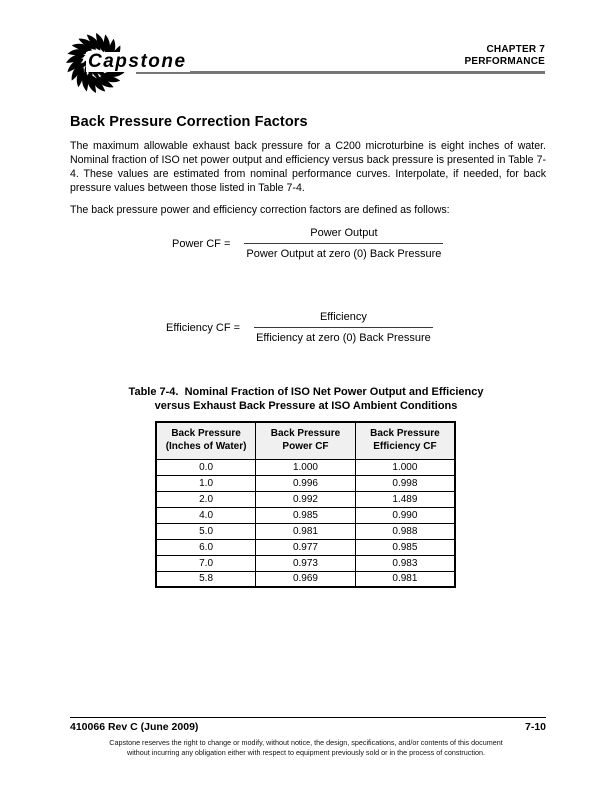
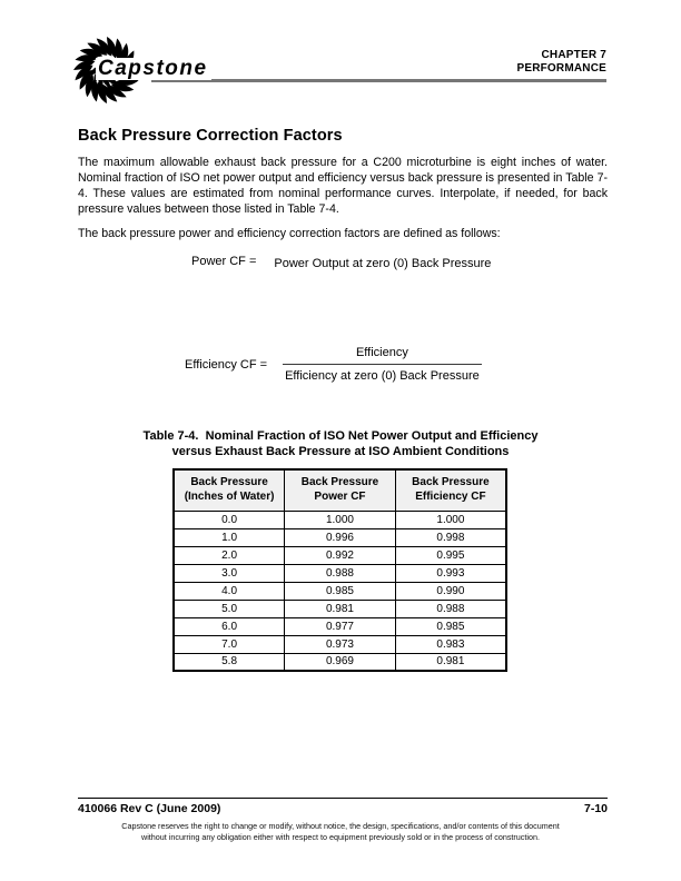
  Capstone
  CHAPTER 7
  PERFORMANCE
  Back Pressure Correction Factors
  The maximum allowable exhaust back pressure for a C200 microturbine is eight inches of water. Nominal fraction of ISO net power output and efficiency versus back pressure is presented in Table 7-4. These values are estimated from nominal performance curves. Interpolate, if needed, for back pressure values between those listed in Table 7-4.
  The back pressure power and efficiency correction factors are defined as follows:
  Power CF =
- Power Output
  Power Output at zero (0) Back Pressure
  Efficiency CF =
  Efficiency
  Efficiency at zero (0) Back Pressure
  Table 7-4. Nominal Fraction of ISO Net Power Output and Efficiency
  versus Exhaust Back Pressure at ISO Ambient Conditions
  Back Pressure (Inches of Water)	Back Pressure Power CF	Back Pressure Efficiency CF
  0.0	1.000	1.000
  1.0	0.996	0.998
- 2.0	0.992	1.489
+ 2.0	0.992	0.995
+ 3.0	0.988	0.993
  4.0	0.985	0.990
  5.0	0.981	0.988
  6.0	0.977	0.985
  7.0	0.973	0.983
  5.8	0.969	0.981
  410066 Rev C (June 2009)
  7-10
  Capstone reserves the right to change or modify, without notice, the design, specifications, and/or contents of this document
  without incurring any obligation either with respect to equipment previously sold or in the process of construction.
